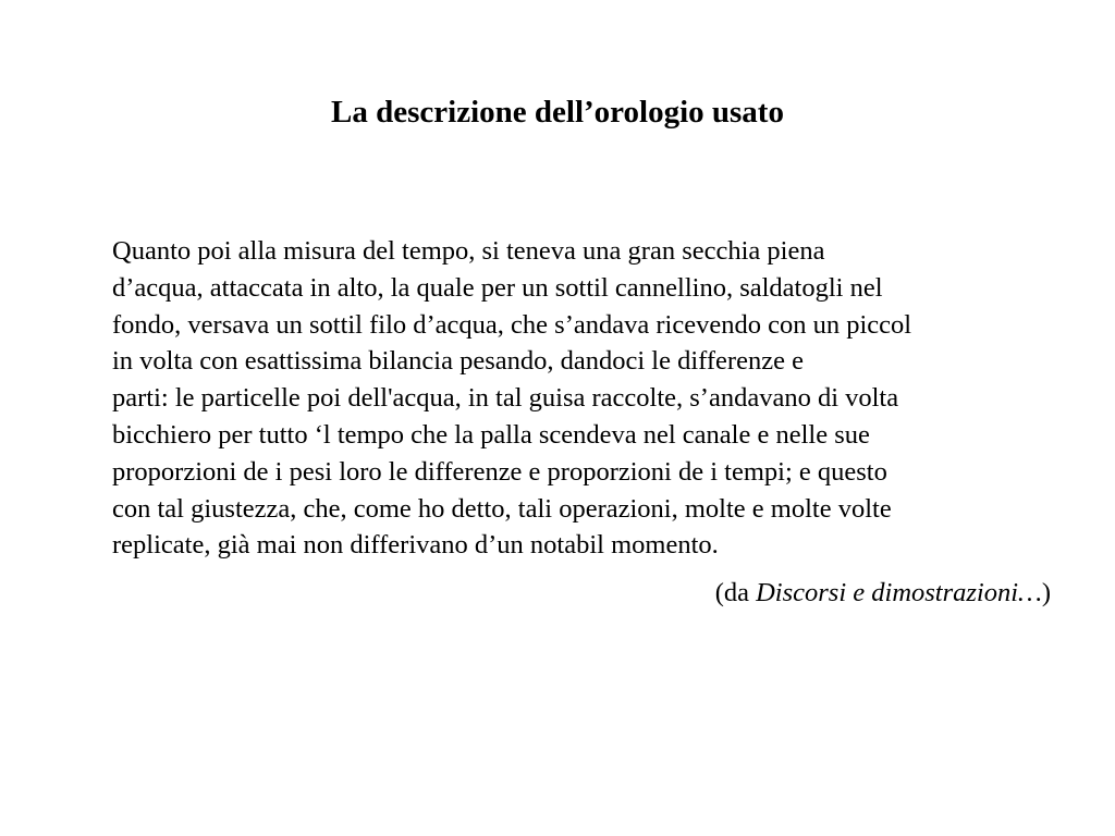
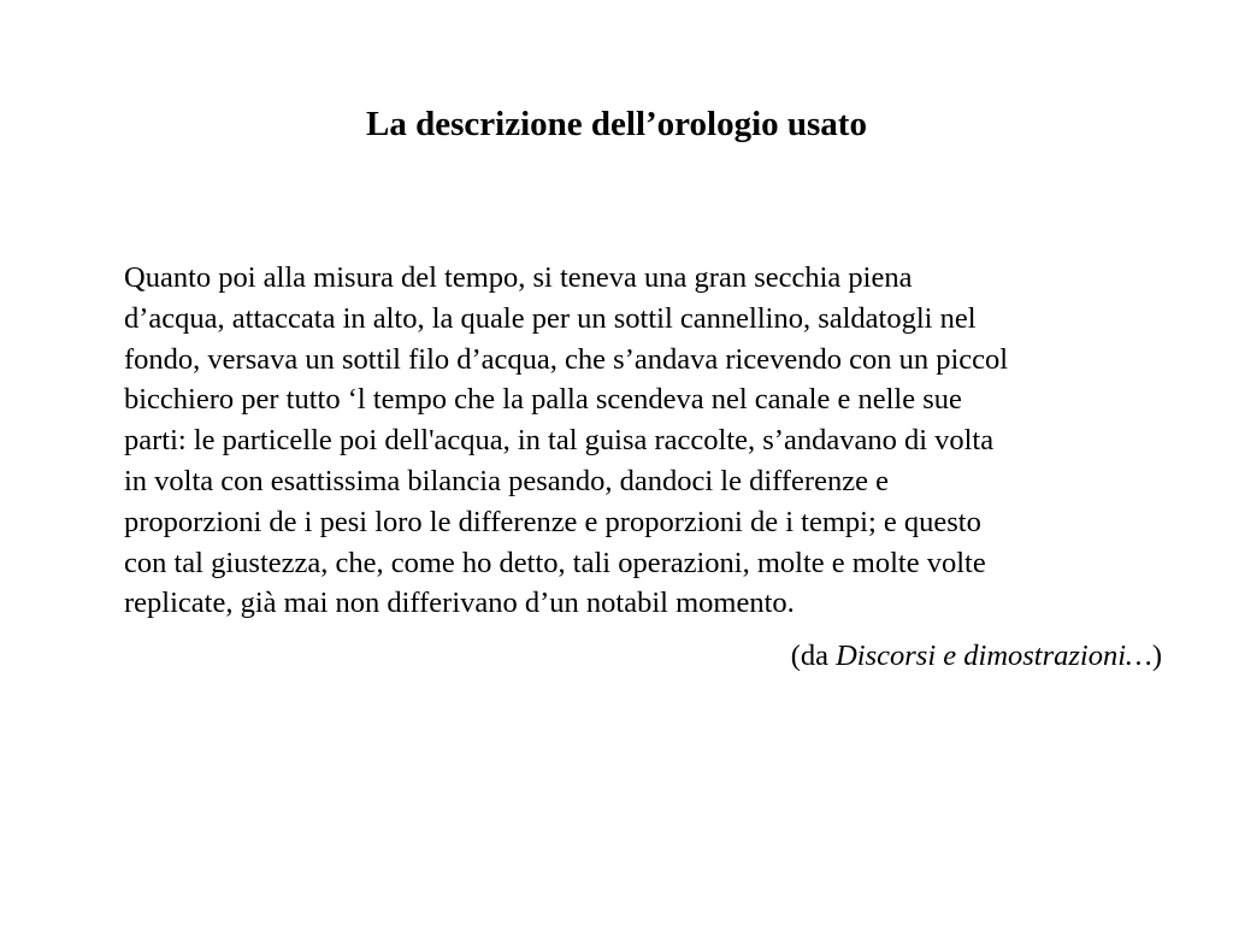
  La descrizione dell’orologio usato
  Quanto poi alla misura del tempo, si teneva una gran secchia piena
  d’acqua, attaccata in alto, la quale per un sottil cannellino, saldatogli nel
  fondo, versava un sottil filo d’acqua, che s’andava ricevendo con un piccol
- in volta con esattissima bilancia pesando, dandoci le differenze e
+ bicchiero per tutto ‘l tempo che la palla scendeva nel canale e nelle sue
  parti: le particelle poi dell'acqua, in tal guisa raccolte, s’andavano di volta
- bicchiero per tutto ‘l tempo che la palla scendeva nel canale e nelle sue
+ in volta con esattissima bilancia pesando, dandoci le differenze e
  proporzioni de i pesi loro le differenze e proporzioni de i tempi; e questo
  con tal giustezza, che, come ho detto, tali operazioni, molte e molte volte
  replicate, già mai non differivano d’un notabil momento.
  (da Discorsi e dimostrazioni…)
